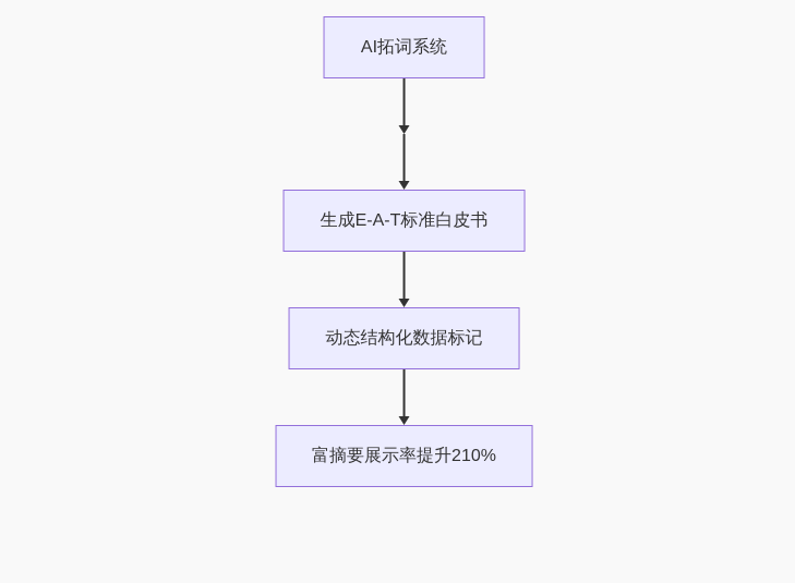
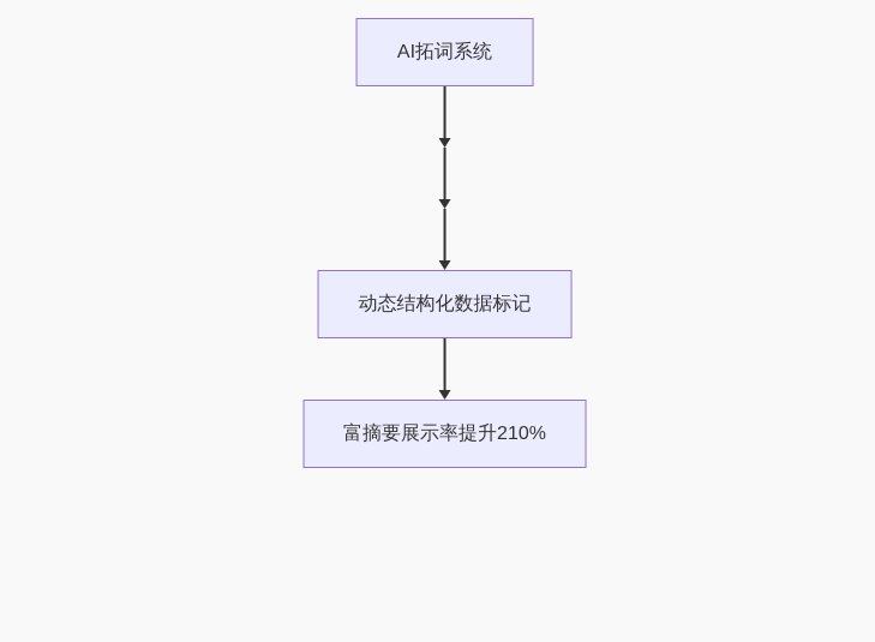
  AI拓词系统
- 生成E-A-T标准白皮书
  动态结构化数据标记
  富摘要展示率提升210%
